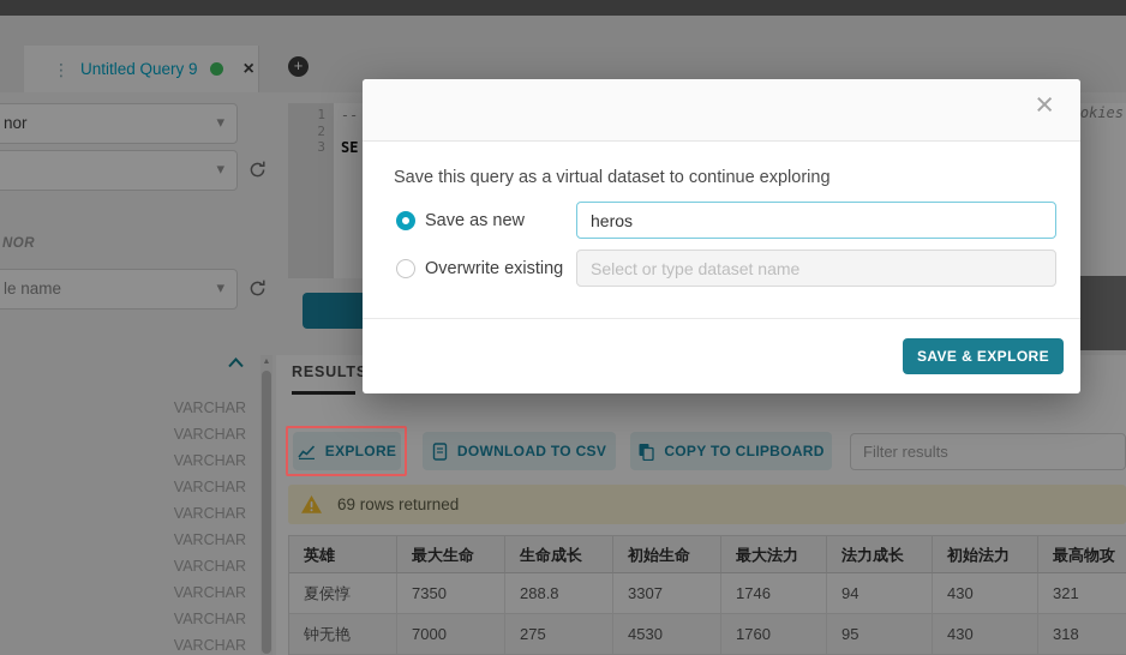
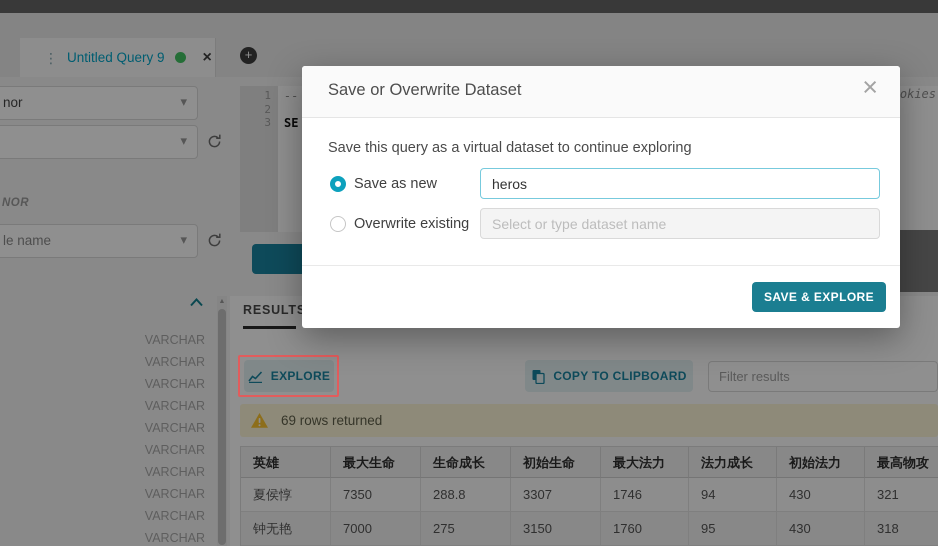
  ⋮
  Untitled Query 9
  ×
  +
  nor
  ▾
  ▾
  NOR
  le name
  ▾
  VARCHAR
  VARCHAR
  VARCHAR
  VARCHAR
  VARCHAR
  VARCHAR
  VARCHAR
  VARCHAR
  VARCHAR
  VARCHAR
  1
  2
  3
  --
  SE
  okies
  RESULT
  EXPLORE
- DOWNLOAD TO CSV
  COPY TO CLIPBOARD
  Filter results
  69 rows returned
  英雄
  最大生命
  生命成长
  初始生命
  最大法力
  法力成长
  初始法力
  最高物攻
  夏侯惇
  7350
  288.8
  3307
  1746
  94
  430
  321
  钟无艳
  7000
  275
- 4530
+ 3150
  1760
  95
  430
  318
+ Save or Overwrite Dataset
  ×
  Save this query as a virtual dataset to continue exploring
  Save as new
  heros
  Overwrite existing
  Select or type dataset name
  SAVE & EXPLORE
